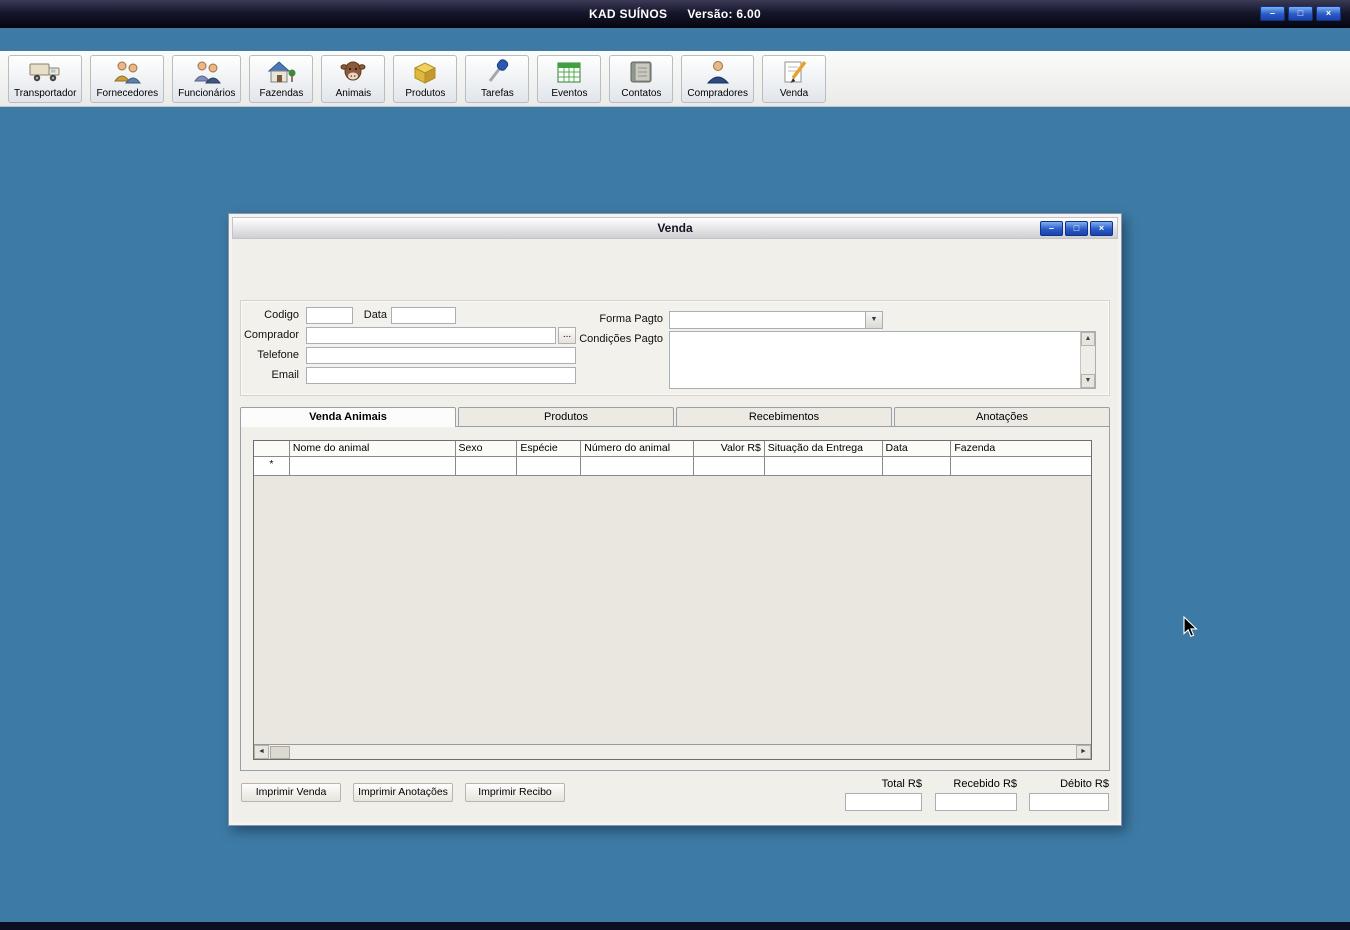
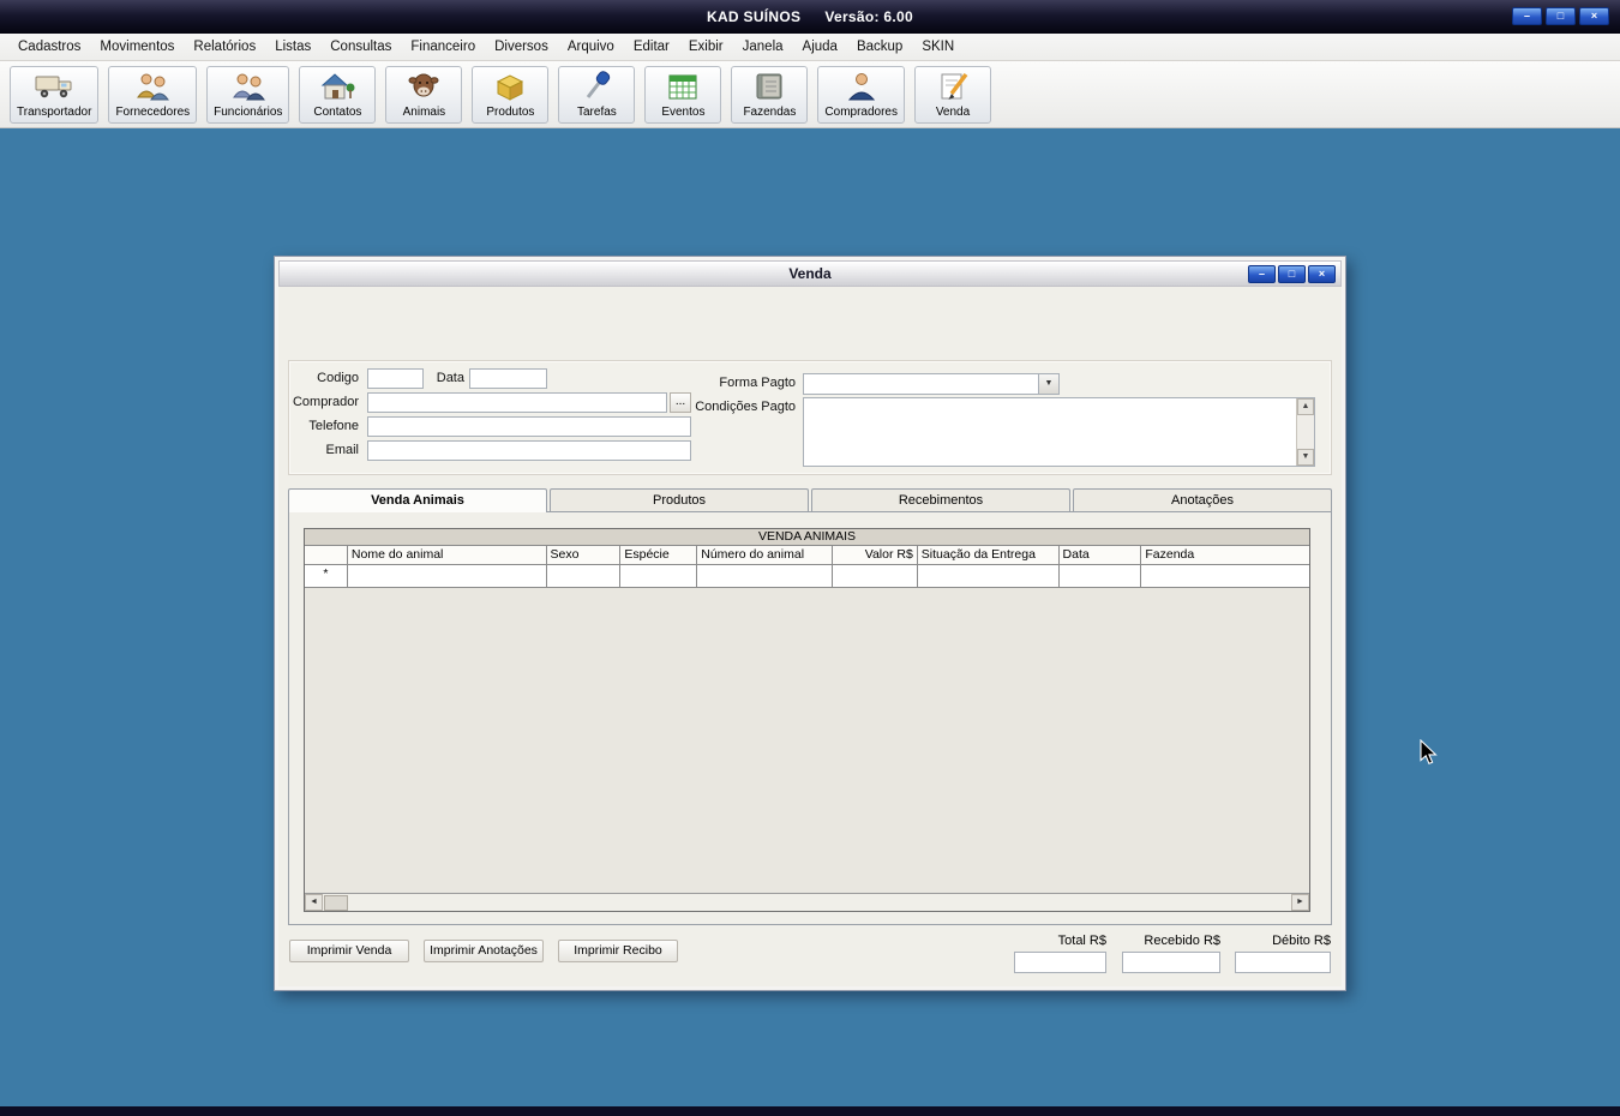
  KAD SUÍNOS
  Versão: 6.00
  –
  □
  ×
+ Cadastros
+ Movimentos
+ Relatórios
+ Listas
+ Consultas
+ Financeiro
+ Diversos
+ Arquivo
+ Editar
+ Exibir
+ Janela
+ Ajuda
+ Backup
+ SKIN
  Transportador
  Fornecedores
  Funcionários
- Fazendas
+ Contatos
  Animais
  Produtos
  Tarefas
  Eventos
- Contatos
+ Fazendas
  Compradores
  Venda
  Venda
  –
  □
  ×
  Codigo
  Data
  Comprador
  ...
  Telefone
  Email
  Forma Pagto
  Condições Pagto
  Venda Animais
  Produtos
  Recebimentos
  Anotações
+ VENDA ANIMAIS
  Nome do animal
  Sexo
  Espécie
  Número do animal
  Valor R$
  Situação da Entrega
  Data
  Fazenda
  *
  Imprimir Venda
  Imprimir Anotações
  Imprimir Recibo
  Total R$
  Recebido R$
  Débito R$
